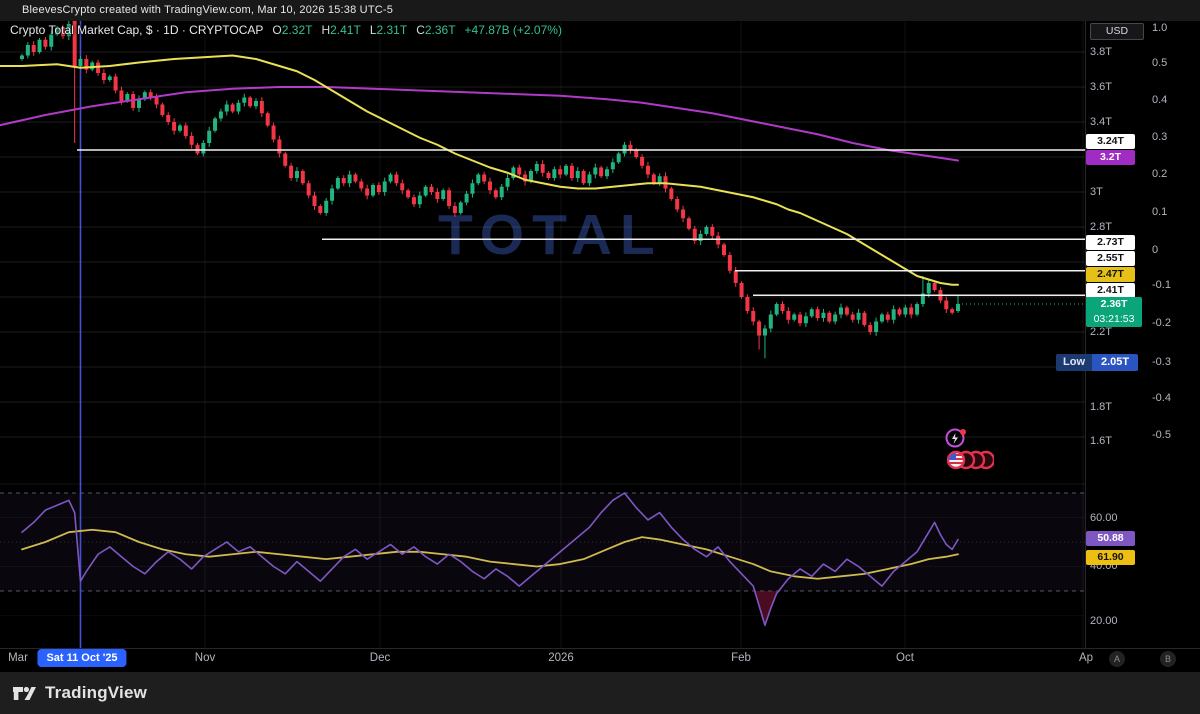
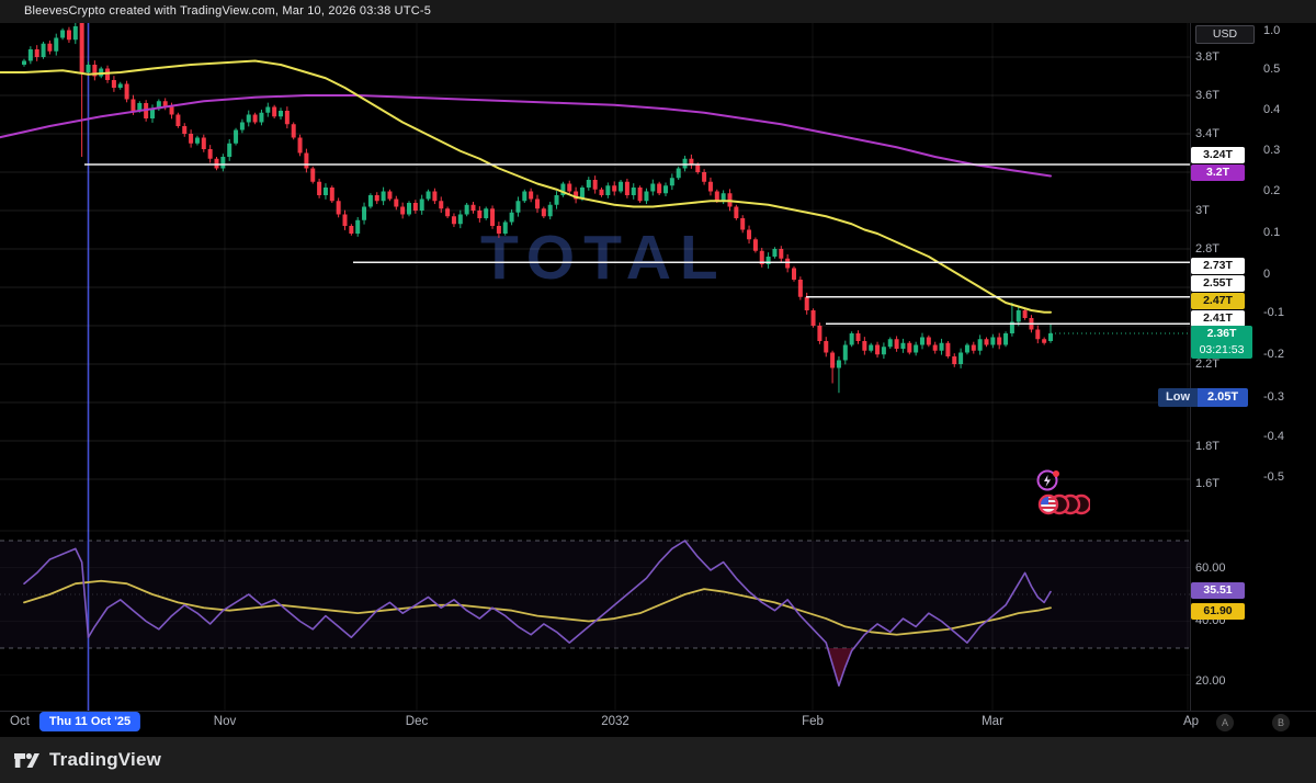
- BleevesCrypto created with TradingView.com, Mar 10, 2026 15:38 UTC-5
+ BleevesCrypto created with TradingView.com, Mar 10, 2026 03:38 UTC-5
  TOTAL
- Crypto Total Market Cap, $ · 1D · CRYPTOCAP
- O2.32T
- H2.41T
- L2.31T
- C2.36T
- +47.87B (+2.07%)
  USD
  3.8T
  3.6T
  3.4T
  3T
  2.8T
  2.2T
  1.8T
  1.6T
  1.0
  0.5
  0.4
  0.3
  0.2
  0.1
  0
  -0.1
  -0.2
  -0.3
  -0.4
  -0.5
  60.00
  40.00
  20.00
  3.24T
  3.2T
  2.73T
  2.55T
  2.47T
  2.41T
- 50.88
+ 35.51
  61.90
  2.36T
  03:21:53
  Low
  2.05T
- Mar
+ Oct
  Nov
  Dec
- 2026
+ 2032
  Feb
- Oct
+ Mar
  Ap
- Sat 11 Oct '25
+ Thu 11 Oct '25
  A
  B
  TradingView
